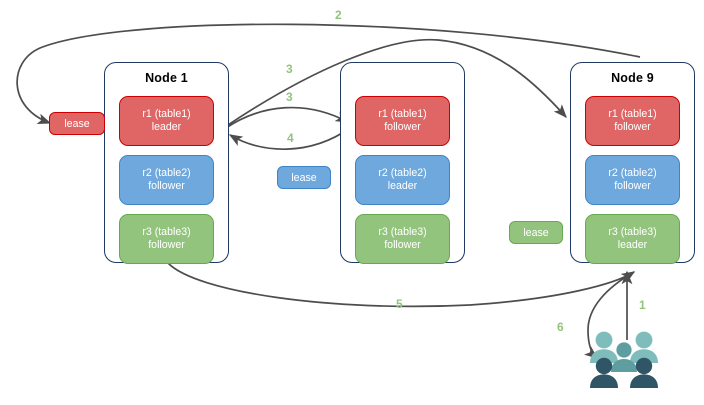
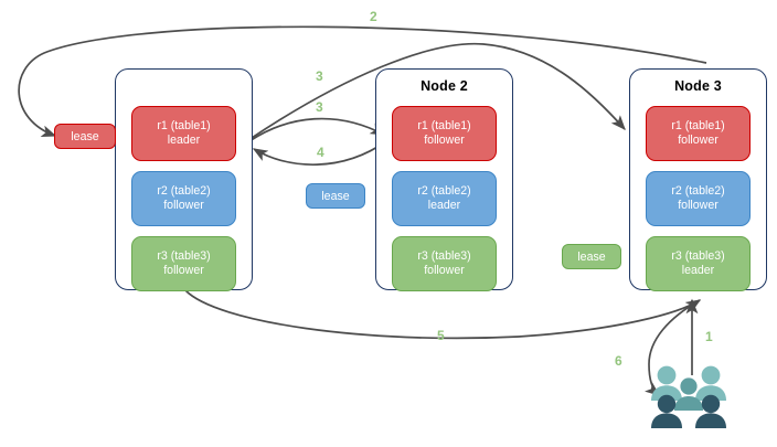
  2
  3
  3
  4
  5
  1
  6
  lease
  lease
  lease
- Node 1
  r1 (table1)
  leader
  r2 (table2)
  follower
  r3 (table3)
  follower
+ Node 2
  r1 (table1)
  follower
  r2 (table2)
  leader
  r3 (table3)
  follower
- Node 9
+ Node 3
  r1 (table1)
  follower
  r2 (table2)
  follower
  r3 (table3)
  leader
